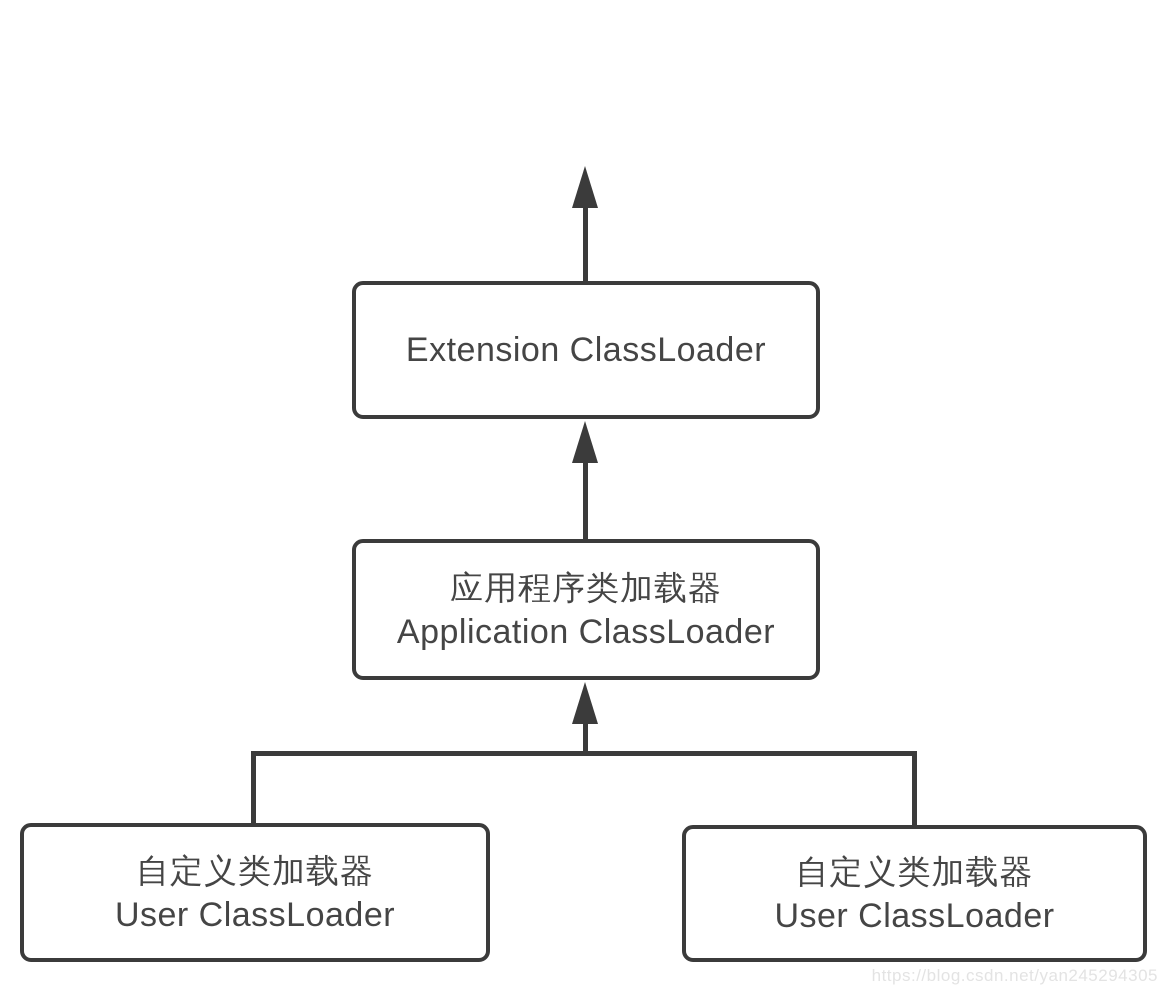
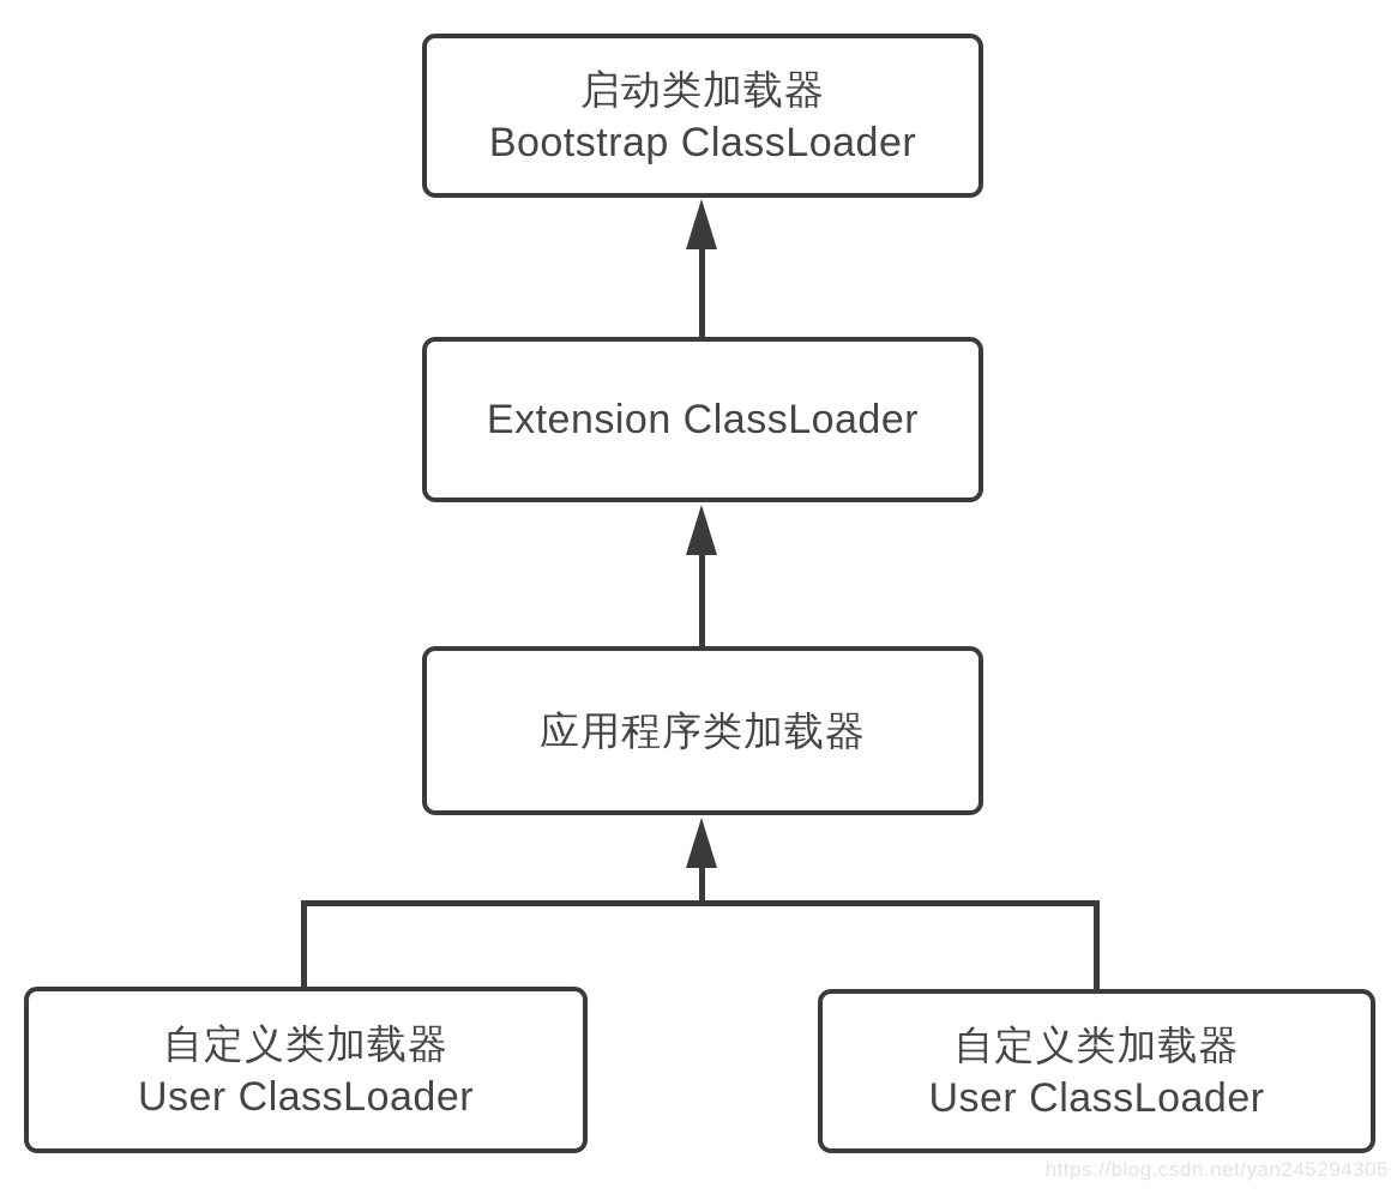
+ 启动类加载器
+ Bootstrap ClassLoader
  Extension ClassLoader
  应用程序类加载器
- Application ClassLoader
  自定义类加载器
  User ClassLoader
  自定义类加载器
  User ClassLoader
  https://blog.csdn.net/yan245294305
